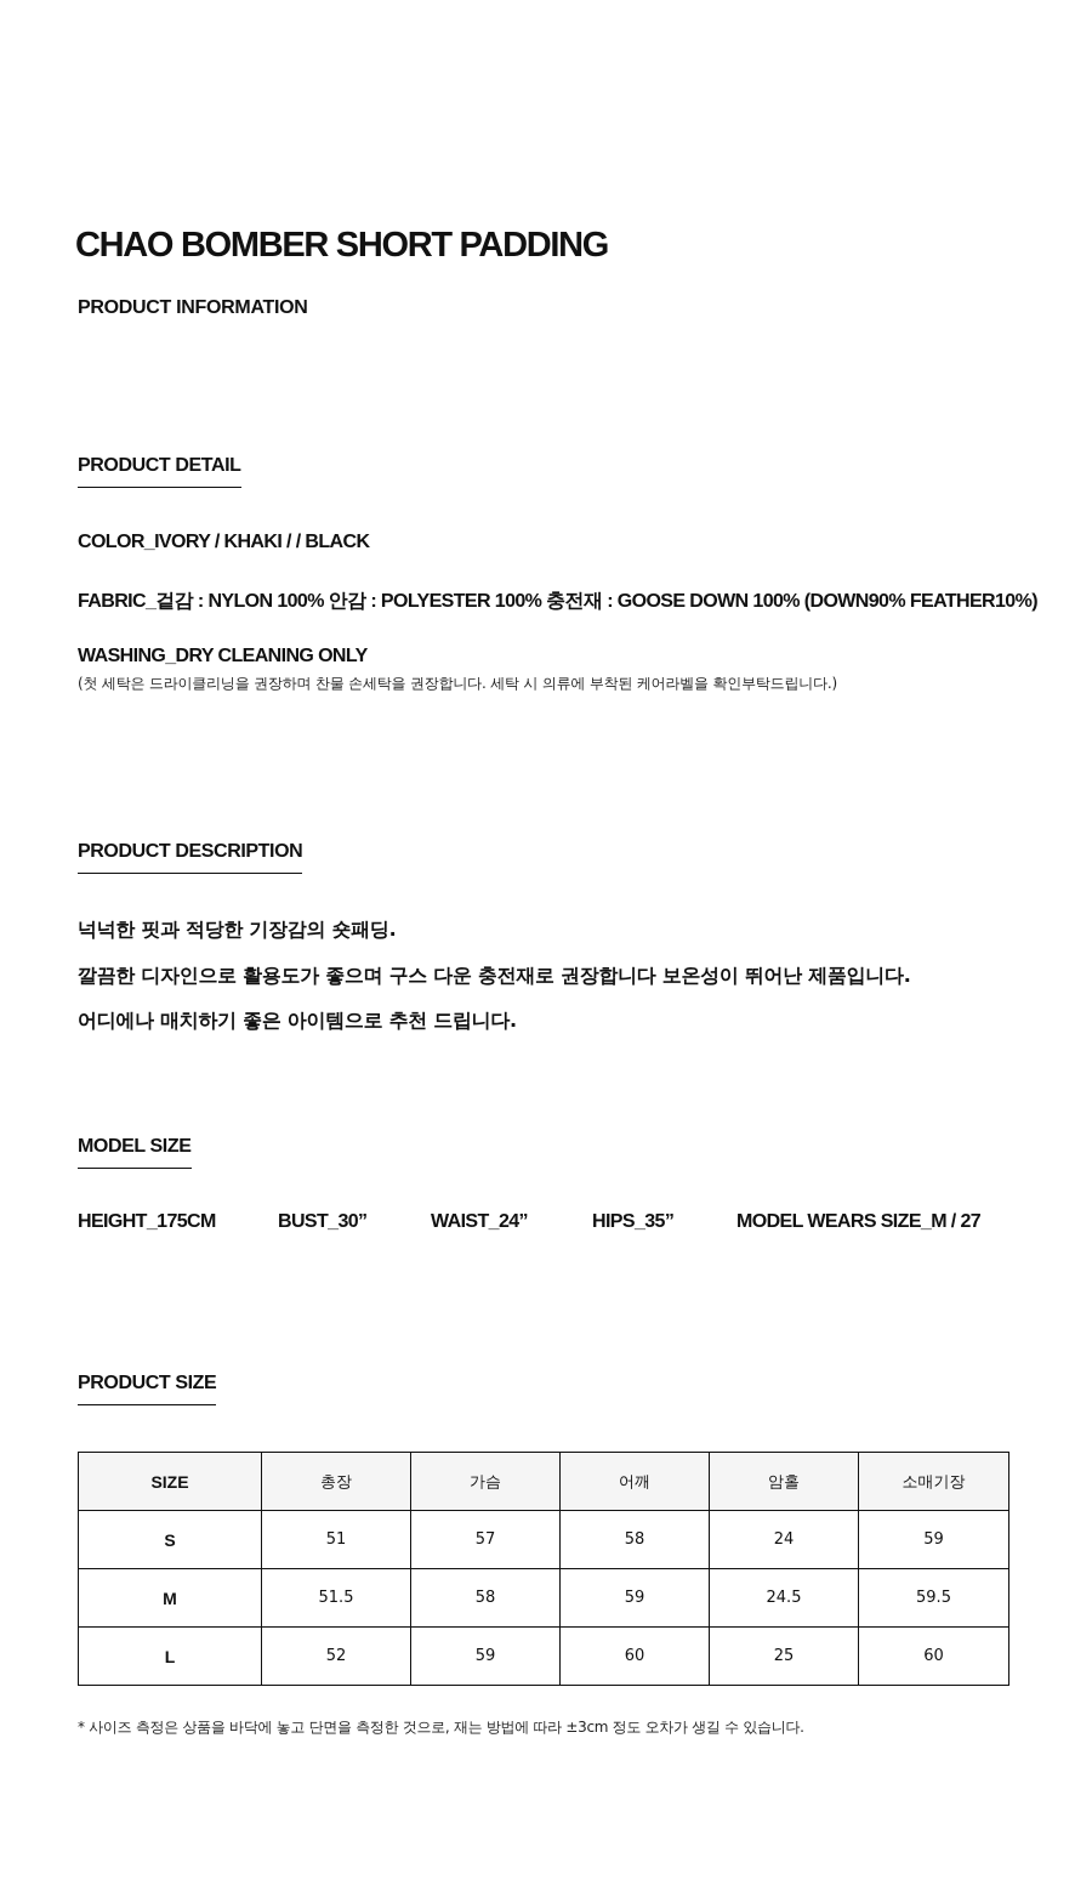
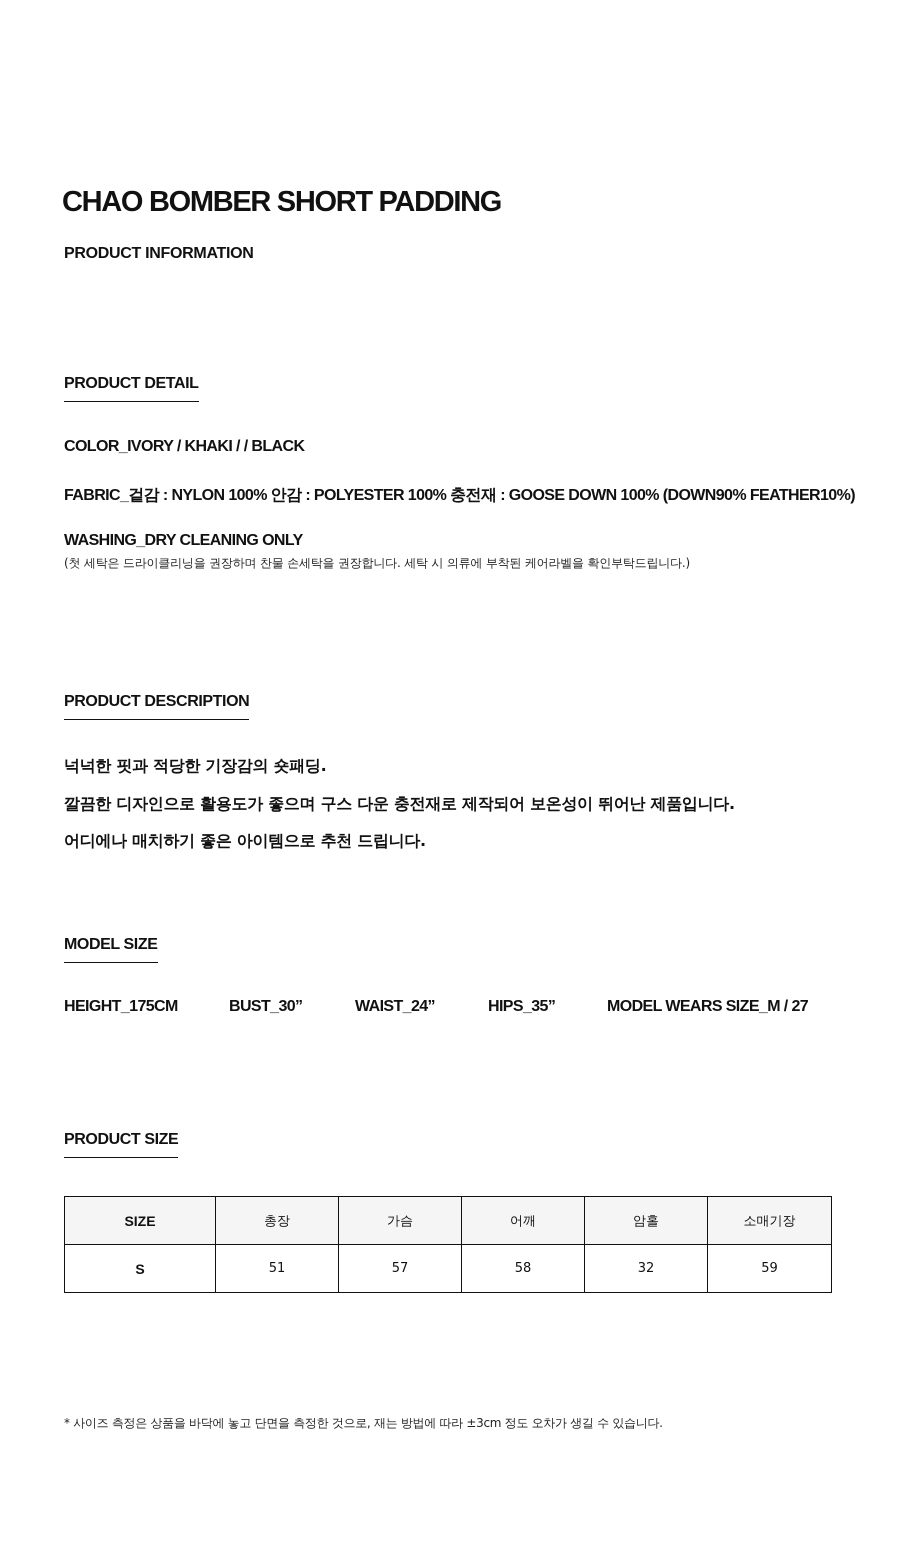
  CHAO BOMBER SHORT PADDING
  PRODUCT INFORMATION
  PRODUCT DETAIL
  COLOR_IVORY / KHAKI / / BLACK
  FABRIC_겉감 : NYLON 100% 안감 : POLYESTER 100% 충전재 : GOOSE DOWN 100% (DOWN90% FEATHER10%)
  WASHING_DRY CLEANING ONLY
  (첫 세탁은 드라이클리닝을 권장하며 찬물 손세탁을 권장합니다. 세탁 시 의류에 부착된 케어라벨을 확인부탁드립니다.)
  PRODUCT DESCRIPTION
  넉넉한 핏과 적당한 기장감의 숏패딩.
- 깔끔한 디자인으로 활용도가 좋으며 구스 다운 충전재로 권장합니다 보온성이 뛰어난 제품입니다.
+ 깔끔한 디자인으로 활용도가 좋으며 구스 다운 충전재로 제작되어 보온성이 뛰어난 제품입니다.
  어디에나 매치하기 좋은 아이템으로 추천 드립니다.
  MODEL SIZE
  HEIGHT_175CM
  BUST_30”
  WAIST_24”
  HIPS_35”
  MODEL WEARS SIZE_M / 27
  PRODUCT SIZE
  SIZE	총장	가슴	어깨	암홀	소매기장
- S	51	57	58	24	59
+ S	51	57	58	32	59
- M	51.5	58	59	24.5	59.5
- L	52	59	60	25	60
  * 사이즈 측정은 상품을 바닥에 놓고 단면을 측정한 것으로, 재는 방법에 따라 ±3cm 정도 오차가 생길 수 있습니다.
